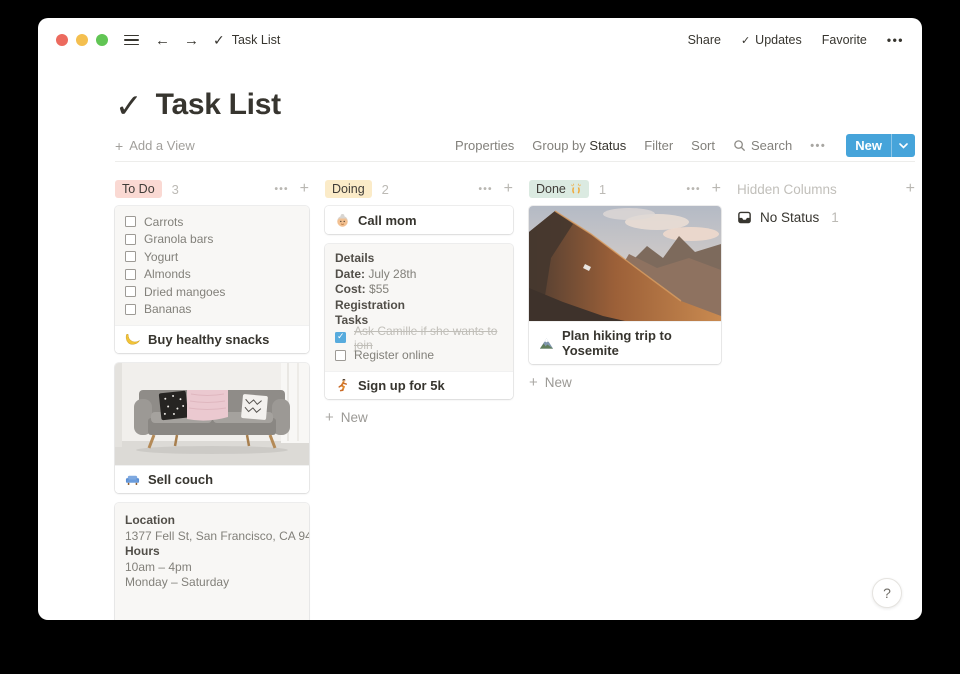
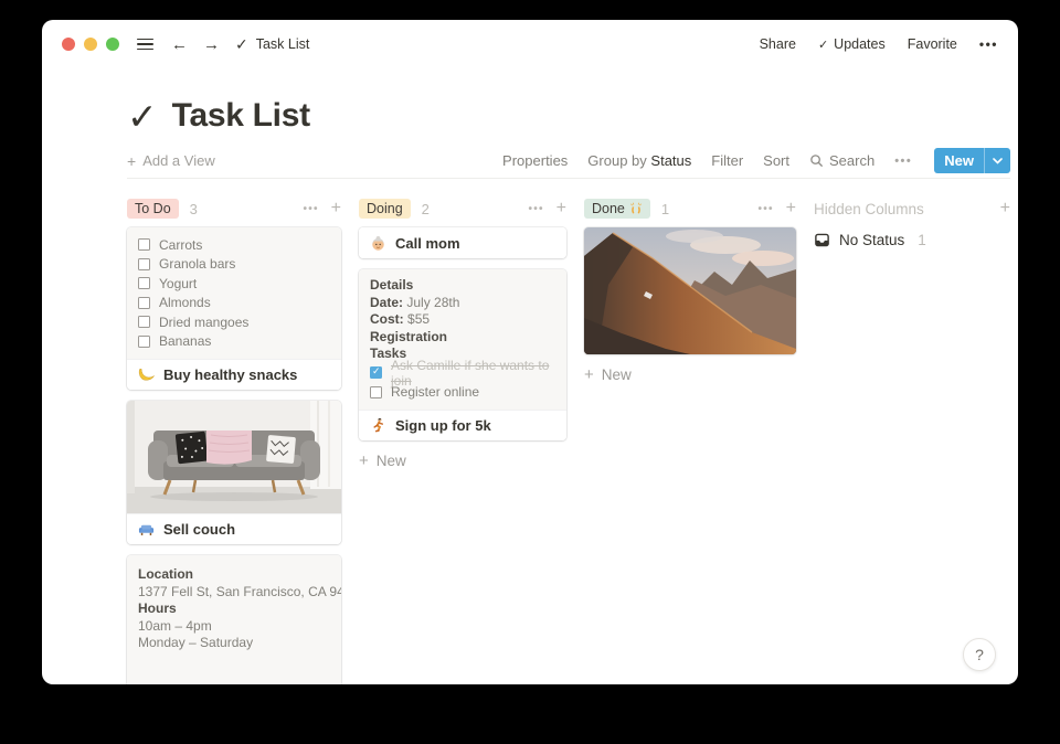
  ←
  →
  ✓
  Task List
  Share
  ✓
  Updates
  Favorite
  •••
  ✓
  Task List
  +
  Add a View
  Properties
  Group by Status
  Filter
  Sort
  Search
  •••
  New
  To Do
  3
  •••
  +
  Carrots
  Granola bars
  Yogurt
  Almonds
  Dried mangoes
  Bananas
  Buy healthy snacks
  Sell couch
  Location
  1377 Fell St, San Francisco, CA 94
  Hours
  10am – 4pm
  Monday – Saturday
  Doing
  2
  •••
  +
  Call mom
  Details
  Date: July 28th
  Cost: $55
  Registration
  Tasks
  Ask Camille if she wants to join
  Register online
  Sign up for 5k
  +
  New
  Done
  1
  •••
  +
- Plan hiking trip to Yosemite
  +
  New
  Hidden Columns
  +
  No Status
  1
  ?
